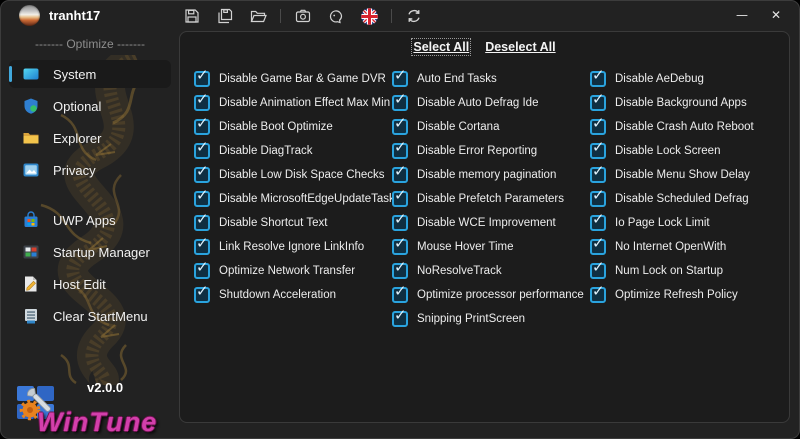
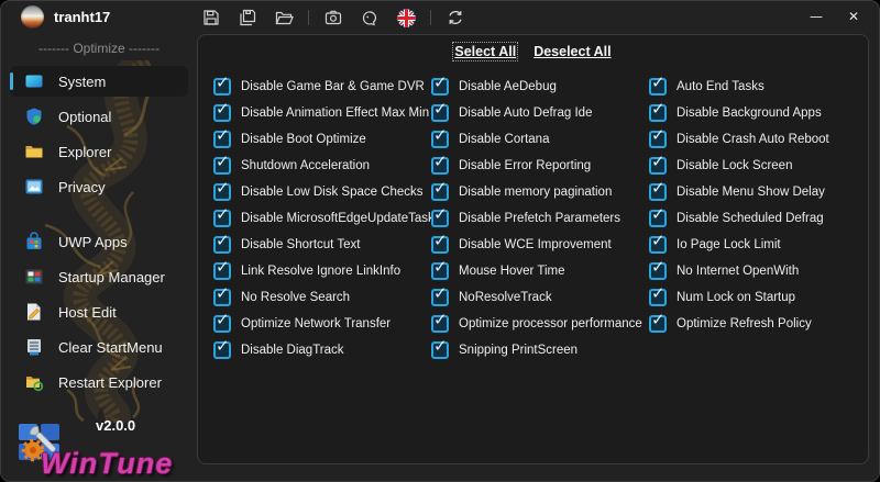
  tranht17
  —
  ✕
  ------- Optimize -------
  System
  Optional
  Explorer
  Privacy
  UWP Apps
  Startup Manager
  Host Edit
  Clear StartMenu
+ Restart Explorer
  v2.0.0
  WinTune
  Select All
  Deselect All
  Disable Game Bar & Game DVR
  Disable Animation Effect Max Min
  Disable Boot Optimize
- Disable DiagTrack
+ Shutdown Acceleration
  Disable Low Disk Space Checks
  Disable MicrosoftEdgeUpdateTas
  Disable Shortcut Text
  Link Resolve Ignore LinkInfo
+ No Resolve Search
  Optimize Network Transfer
- Shutdown Acceleration
+ Disable DiagTrack
- Auto End Tasks
+ Disable AeDebug
  Disable Auto Defrag Ide
  Disable Cortana
  Disable Error Reporting
  Disable memory pagination
  Disable Prefetch Parameters
  Disable WCE Improvement
  Mouse Hover Time
  NoResolveTrack
  Optimize processor performance
  Snipping PrintScreen
- Disable AeDebug
+ Auto End Tasks
  Disable Background Apps
  Disable Crash Auto Reboot
  Disable Lock Screen
  Disable Menu Show Delay
  Disable Scheduled Defrag
  Io Page Lock Limit
  No Internet OpenWith
  Num Lock on Startup
  Optimize Refresh Policy
